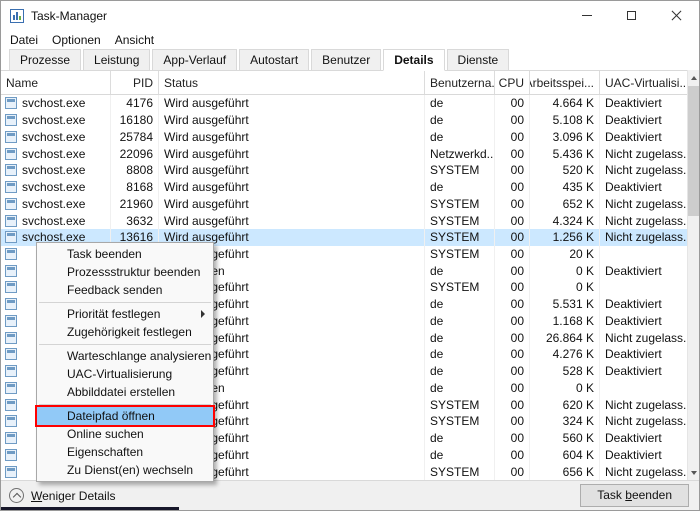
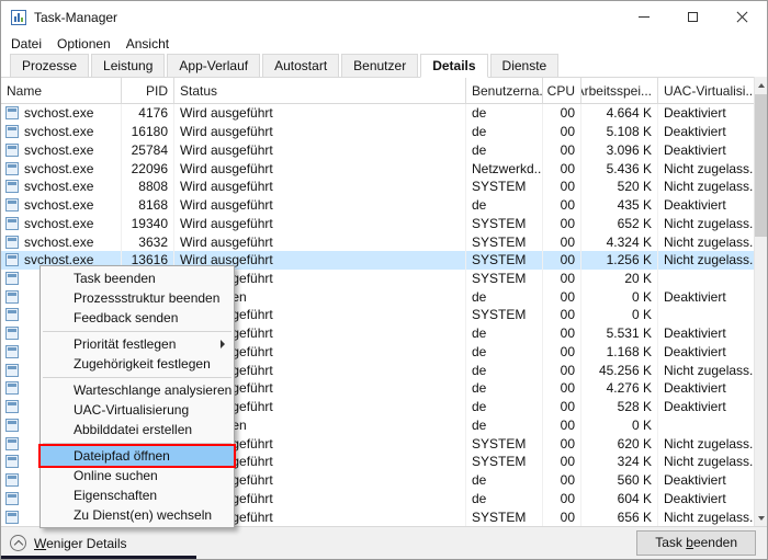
  Task-Manager
  Datei
  Optionen
  Ansicht
  Prozesse
  Leistung
  App-Verlauf
  Autostart
  Benutzer
  Details
  Dienste
  Name
  PID
  Status
  Benutzerna.
  CPU
  rbeitsspei...
  UAC-Virtualisi..
  svchost.exe
  4176
  Wird ausgeführt
  de
  00
  4.664 K
  Deaktiviert
  svchost.exe
  16180
  Wird ausgeführt
  de
  00
  5.108 K
  Deaktiviert
  svchost.exe
  25784
  Wird ausgeführt
  de
  00
  3.096 K
  Deaktiviert
  svchost.exe
  22096
  Wird ausgeführt
  Netzwerkd..
  00
  5.436 K
  Nicht zugelass.
  svchost.exe
  8808
  Wird ausgeführt
  SYSTEM
  00
  520 K
  Nicht zugelass.
  svchost.exe
  8168
  Wird ausgeführt
  de
  00
  435 K
  Deaktiviert
  svchost.exe
- 21960
+ 19340
  Wird ausgeführt
  SYSTEM
  00
  652 K
  Nicht zugelass.
  svchost.exe
  3632
  Wird ausgeführt
  SYSTEM
  00
  4.324 K
  Nicht zugelass.
  svchost.exe
  13616
  Wird ausgeführt
  SYSTEM
  00
  1.256 K
  Nicht zugelass.
  SYSTEM
  00
  20 K
  de
  00
  0 K
  Deaktiviert
  SYSTEM
  00
  0 K
  de
  00
  5.531 K
  Deaktiviert
  de
  00
  1.168 K
  Deaktiviert
  de
  00
- 26.864 K
+ 45.256 K
  Nicht zugelass.
  de
  00
  4.276 K
  Deaktiviert
  de
  00
  528 K
  Deaktiviert
  de
  00
  0 K
  SYSTEM
  00
  620 K
  Nicht zugelass.
  SYSTEM
  00
  324 K
  Nicht zugelass.
  de
  00
  560 K
  Deaktiviert
  de
  00
  604 K
  Deaktiviert
  SYSTEM
  00
  656 K
  Nicht zugelass.
  Weniger Details
  Task beenden
  Task beenden
  Prozessstruktur beenden
  Feedback senden
  Priorität festlegen
  Zugehörigkeit festlegen
  Warteschlange analysieren
  UAC-Virtualisierung
  Abbilddatei erstellen
  Dateipfad öffnen
  Online suchen
  Eigenschaften
  Zu Dienst(en) wechseln
